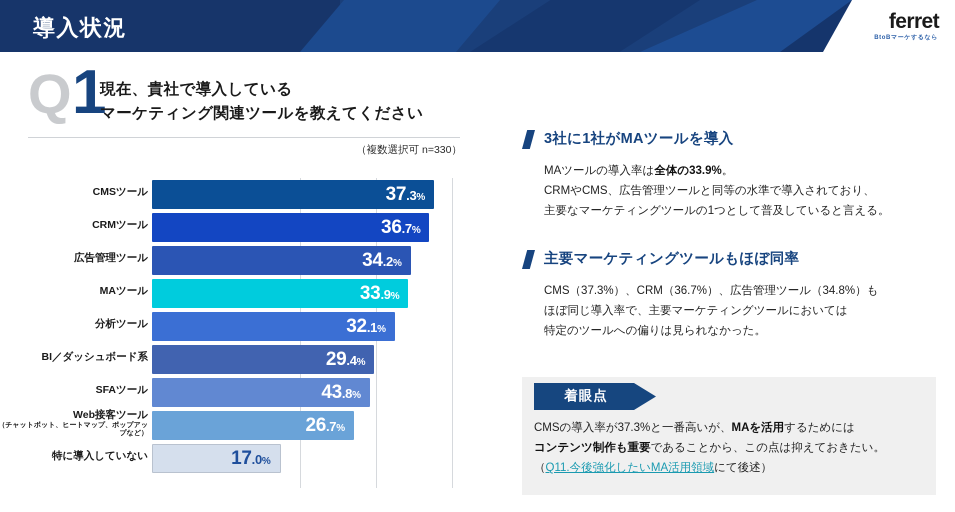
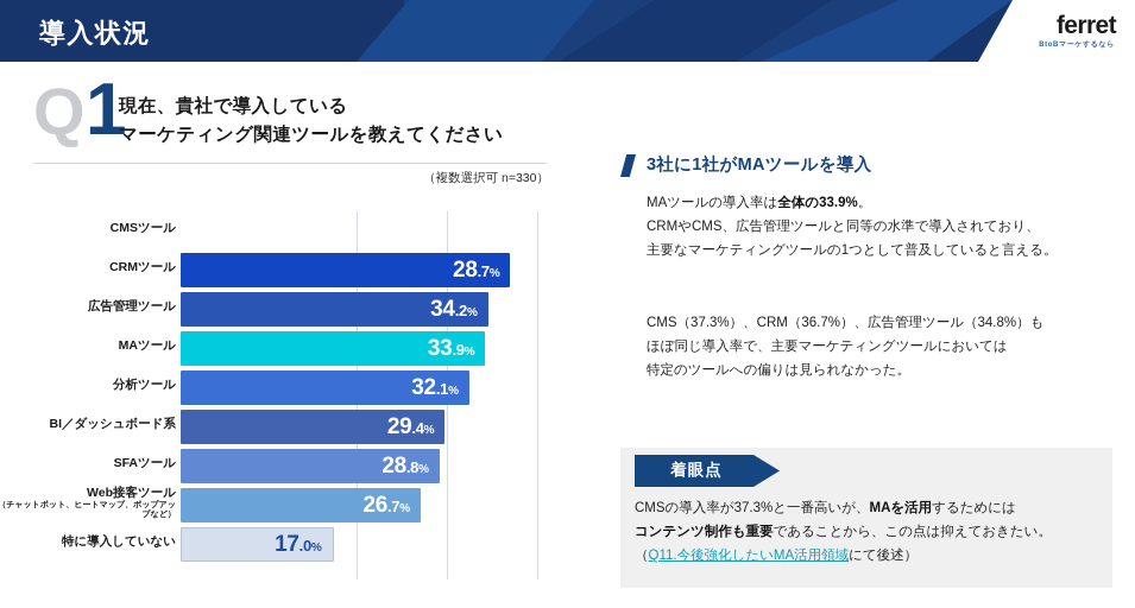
  導入状況
  ferret
  Q
  1
  現在、貴社で導入している
  マーケティング関連ツールを教えてください
  （複数選択可 n=330）
  CMSツール
- 37.3%
  CRMツール
- 36.7%
+ 28.7%
  広告管理ツール
  34.2%
  MAツール
  33.9%
  分析ツール
  32.1%
  BI／ダッシュボード系
  29.4%
  SFAツール
- 43.8%
+ 28.8%
  Web接客ツール
  26.7%
  特に導入していない
  17.0%
  3社に1社がMAツールを導入
  MAツールの導入率は全体の33.9%。
  CRMやCMS、広告管理ツールと同等の水準で導入されており、
  主要なマーケティングツールの1つとして普及していると言える。
- 主要マーケティングツールもほぼ同率
  CMS（37.3%）、CRM（36.7%）、広告管理ツール（34.8%）も
  ほぼ同じ導入率で、主要マーケティングツールにおいては
  特定のツールへの偏りは見られなかった。
  着眼点
  CMSの導入率が37.3%と一番高いが、MAを活用するためには
  コンテンツ制作も重要であることから、この点は抑えておきたい。
  （Q11.今後強化したいMA活用領域にて後述）
